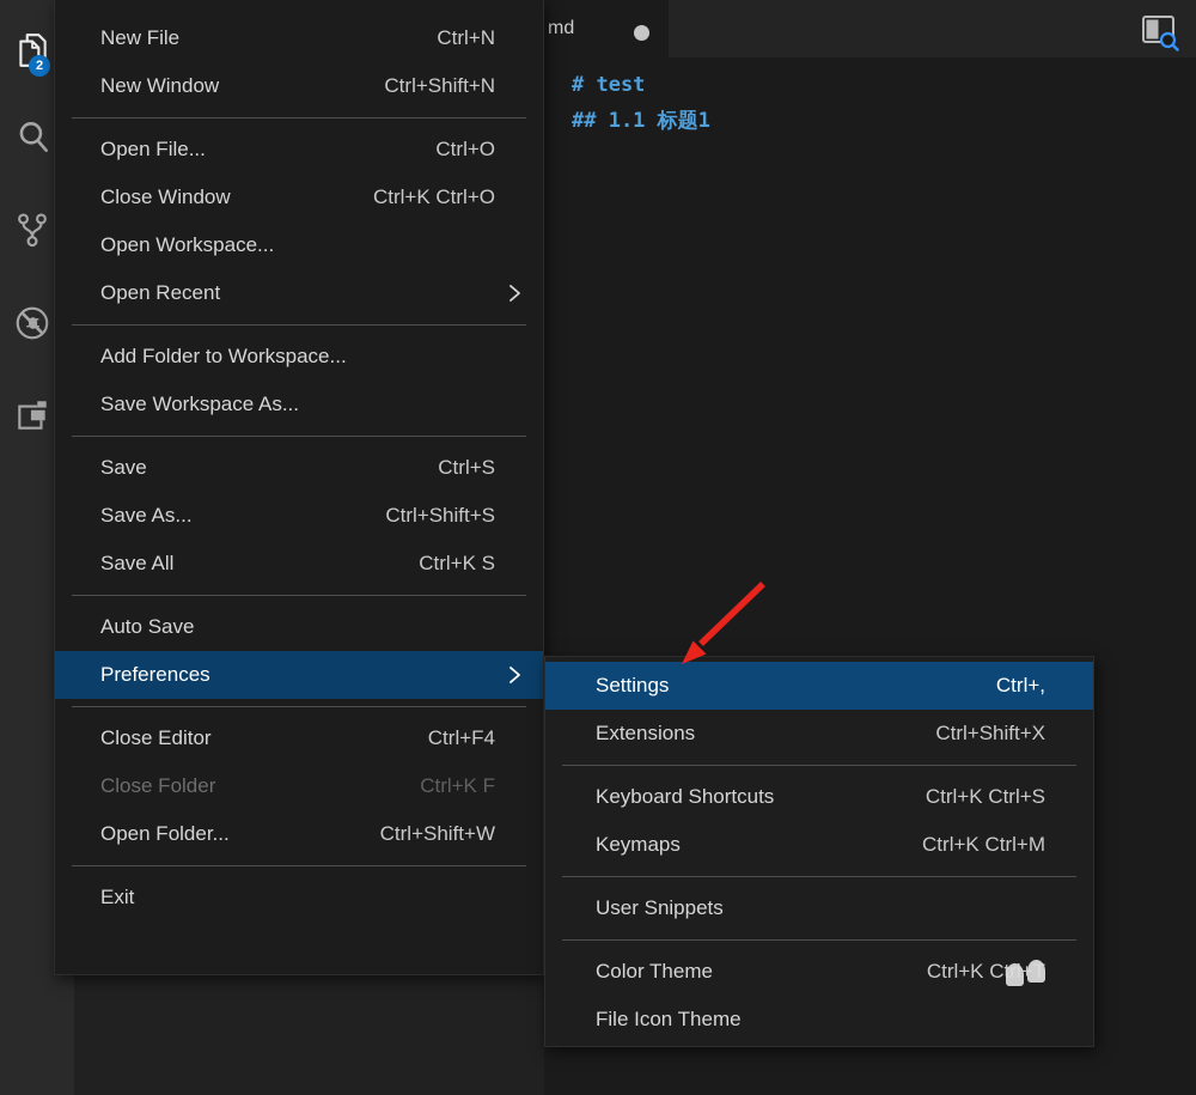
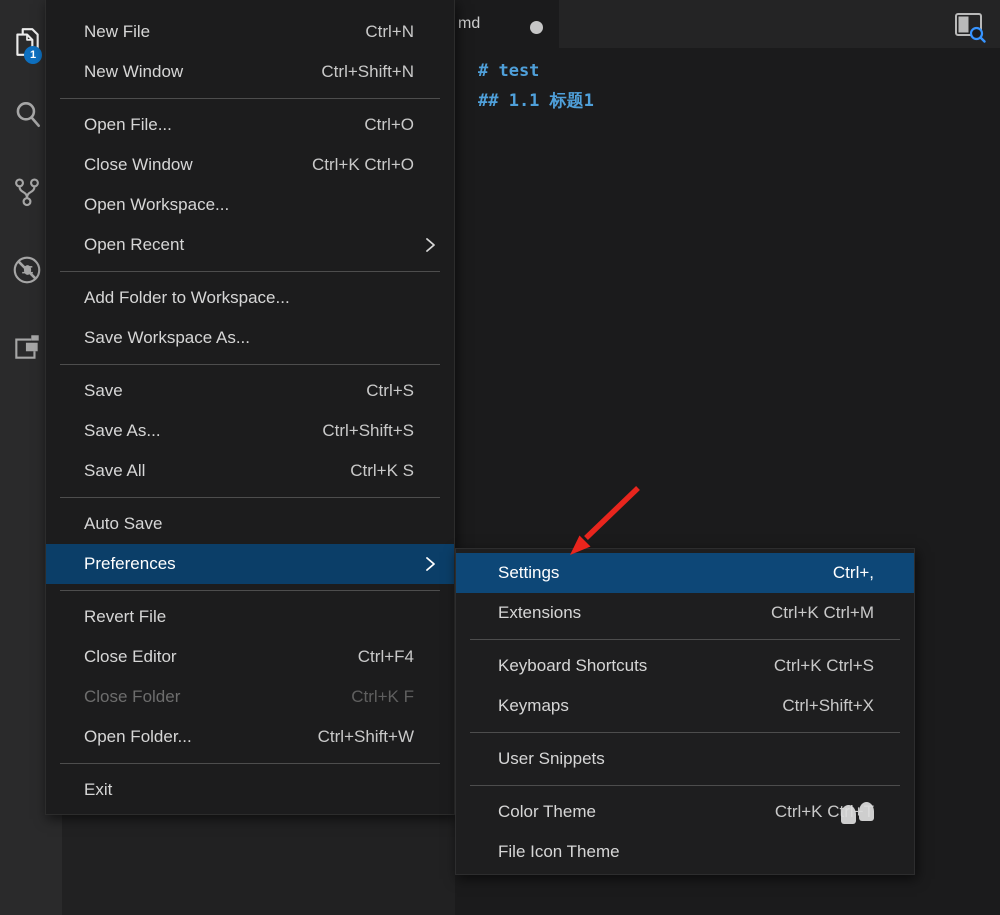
  md
  # test
  ## 1.1 标题1
- 2
+ 1
  New File
  Ctrl+N
  New Window
  Ctrl+Shift+N
  Open File...
  Ctrl+O
  Close Window
  Ctrl+K Ctrl+O
  Open Workspace...
  Open Recent
  Add Folder to Workspace...
  Save Workspace As...
  Save
  Ctrl+S
  Save As...
  Ctrl+Shift+S
  Save All
  Ctrl+K S
  Auto Save
  Preferences
+ Revert File
  Close Editor
  Ctrl+F4
  Close Folder
  Ctrl+K F
  Open Folder...
  Ctrl+Shift+W
  Exit
  Settings
  Ctrl+,
  Extensions
- Ctrl+Shift+X
+ Ctrl+K Ctrl+M
  Keyboard Shortcuts
  Ctrl+K Ctrl+S
  Keymaps
- Ctrl+K Ctrl+M
+ Ctrl+Shift+X
  User Snippets
  Color Theme
  File Icon Theme
